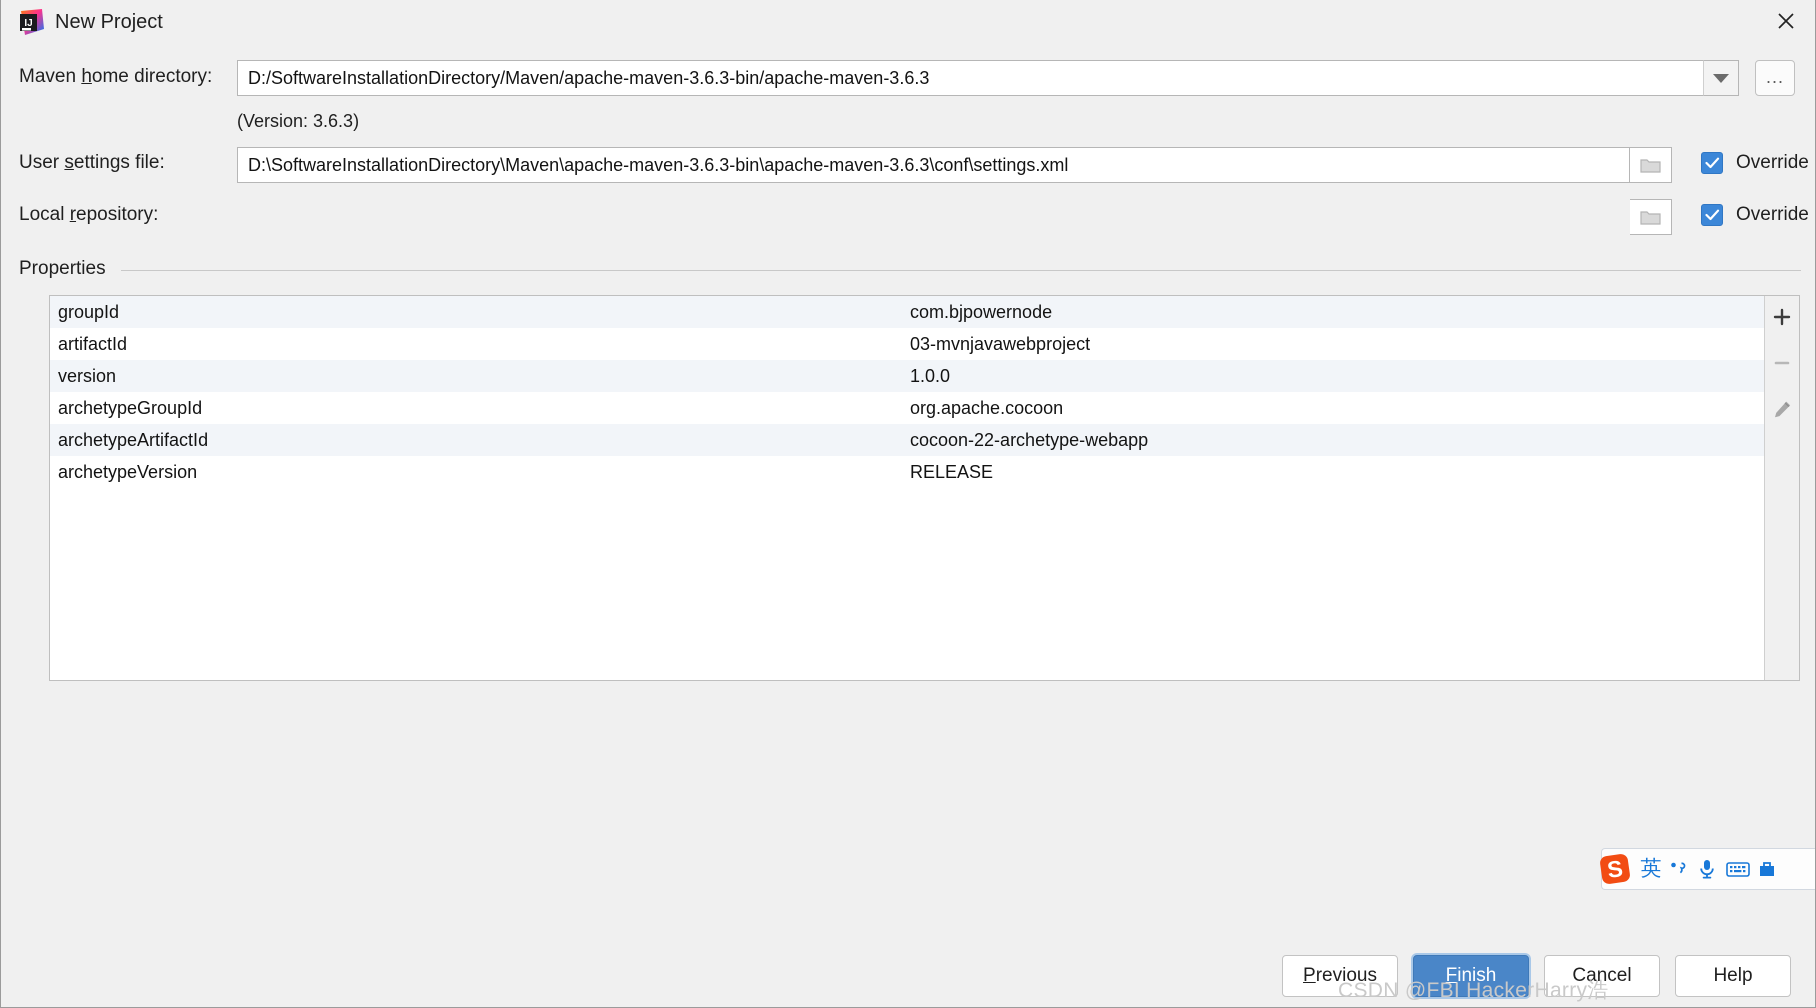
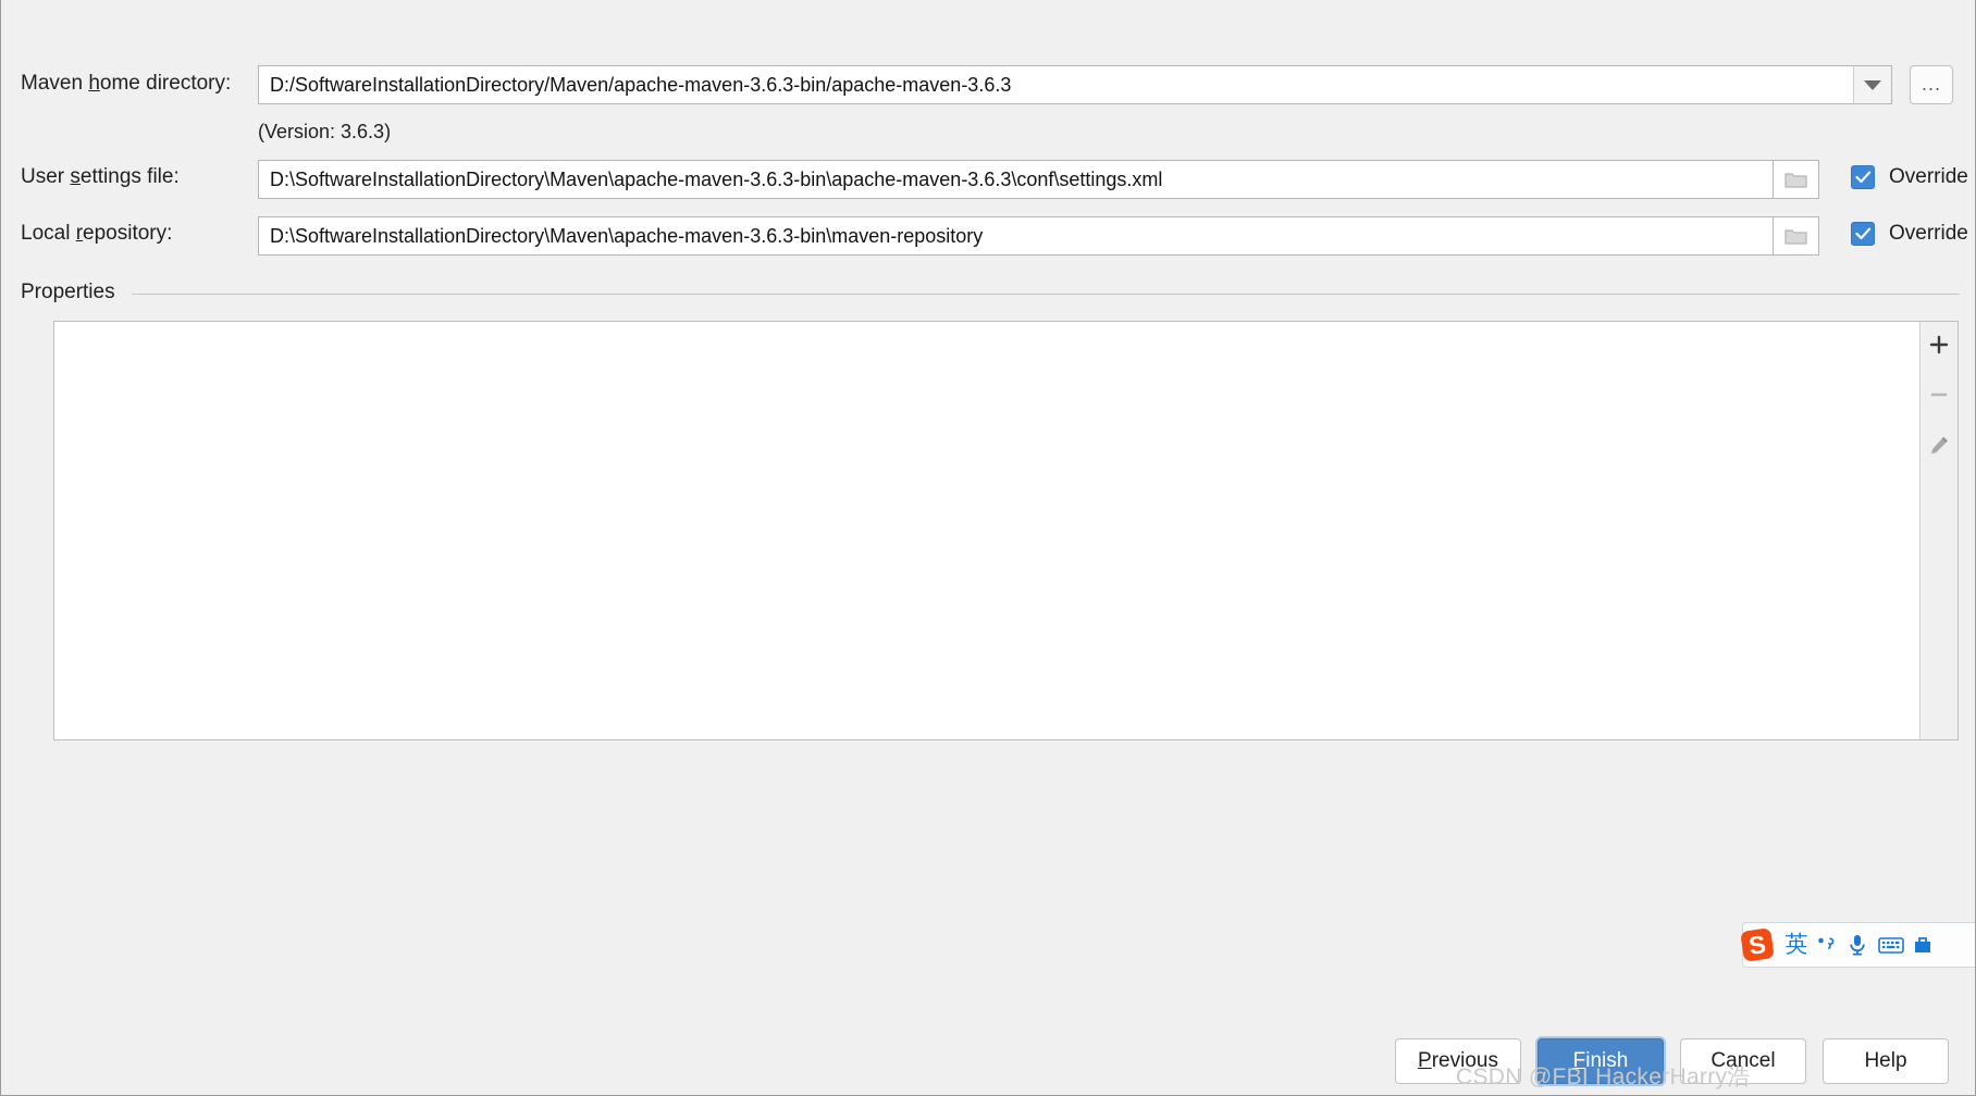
- IJ
- New Project
  Maven home directory:
  D:/SoftwareInstallationDirectory/Maven/apache-maven-3.6.3-bin/apache-maven-3.6.3
  ...
  (Version: 3.6.3)
  User settings file:
  D:\SoftwareInstallationDirectory\Maven\apache-maven-3.6.3-bin\apache-maven-3.6.3\conf\settings.xml
  Override
  Local repository:
+ D:\SoftwareInstallationDirectory\Maven\apache-maven-3.6.3-bin\maven-repository
  Override
  Properties
- groupId
- com.bjpowernode
- artifactId
- 03-mvnjavawebproject
- version
- 1.0.0
- archetypeGroupId
- org.apache.cocoon
- archetypeArtifactId
- cocoon-22-archetype-webapp
- archetypeVersion
- RELEASE
  英
  Previous
  Finish
  Cancel
  Help
  CSDN @FBI HackerHarry浩
